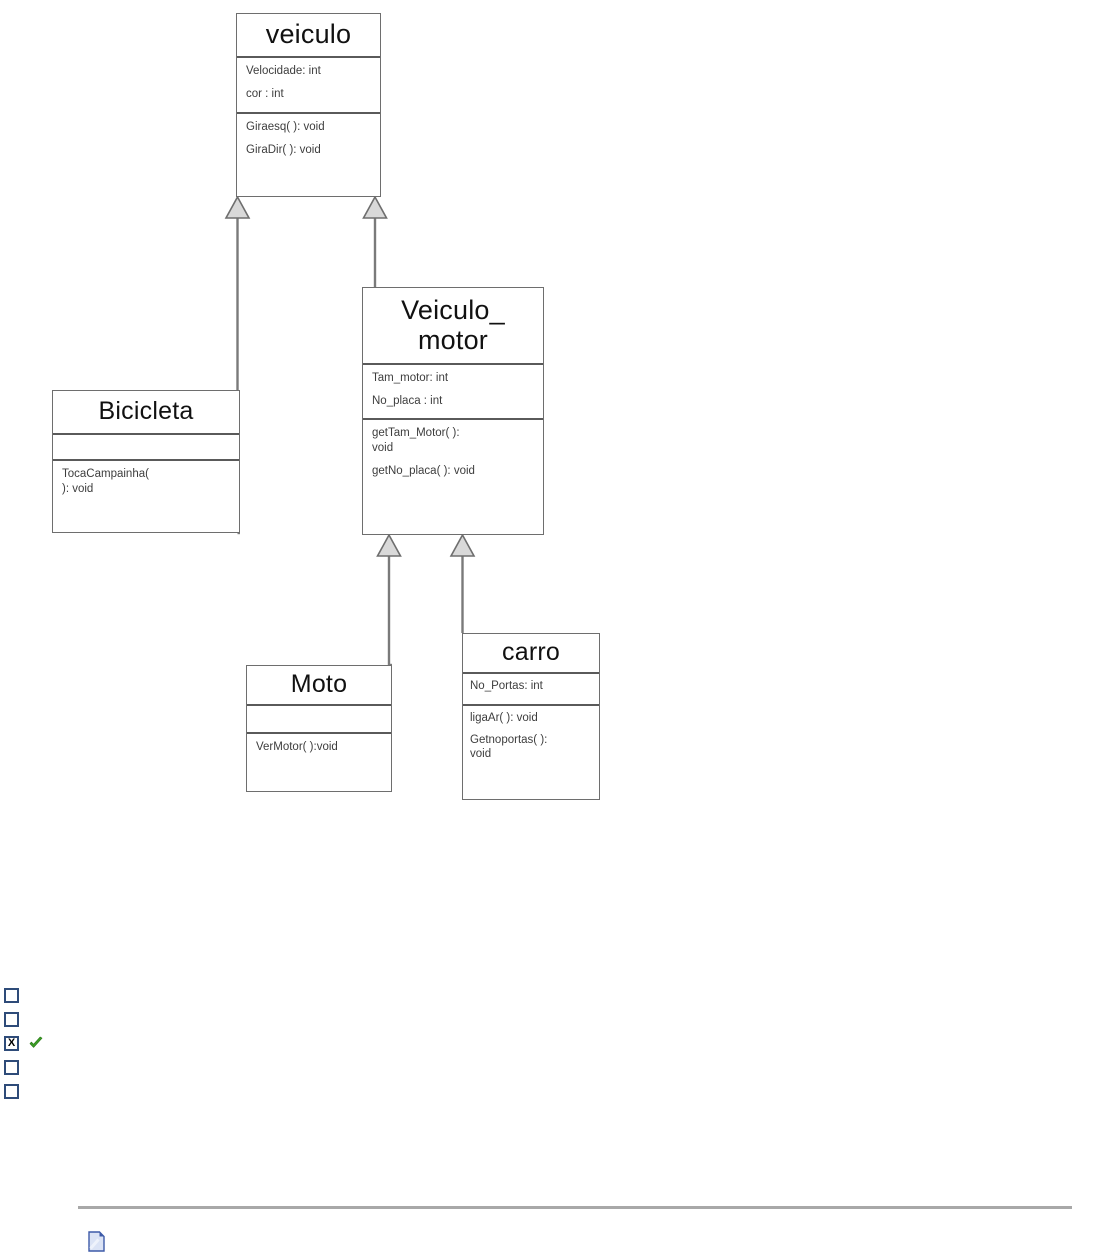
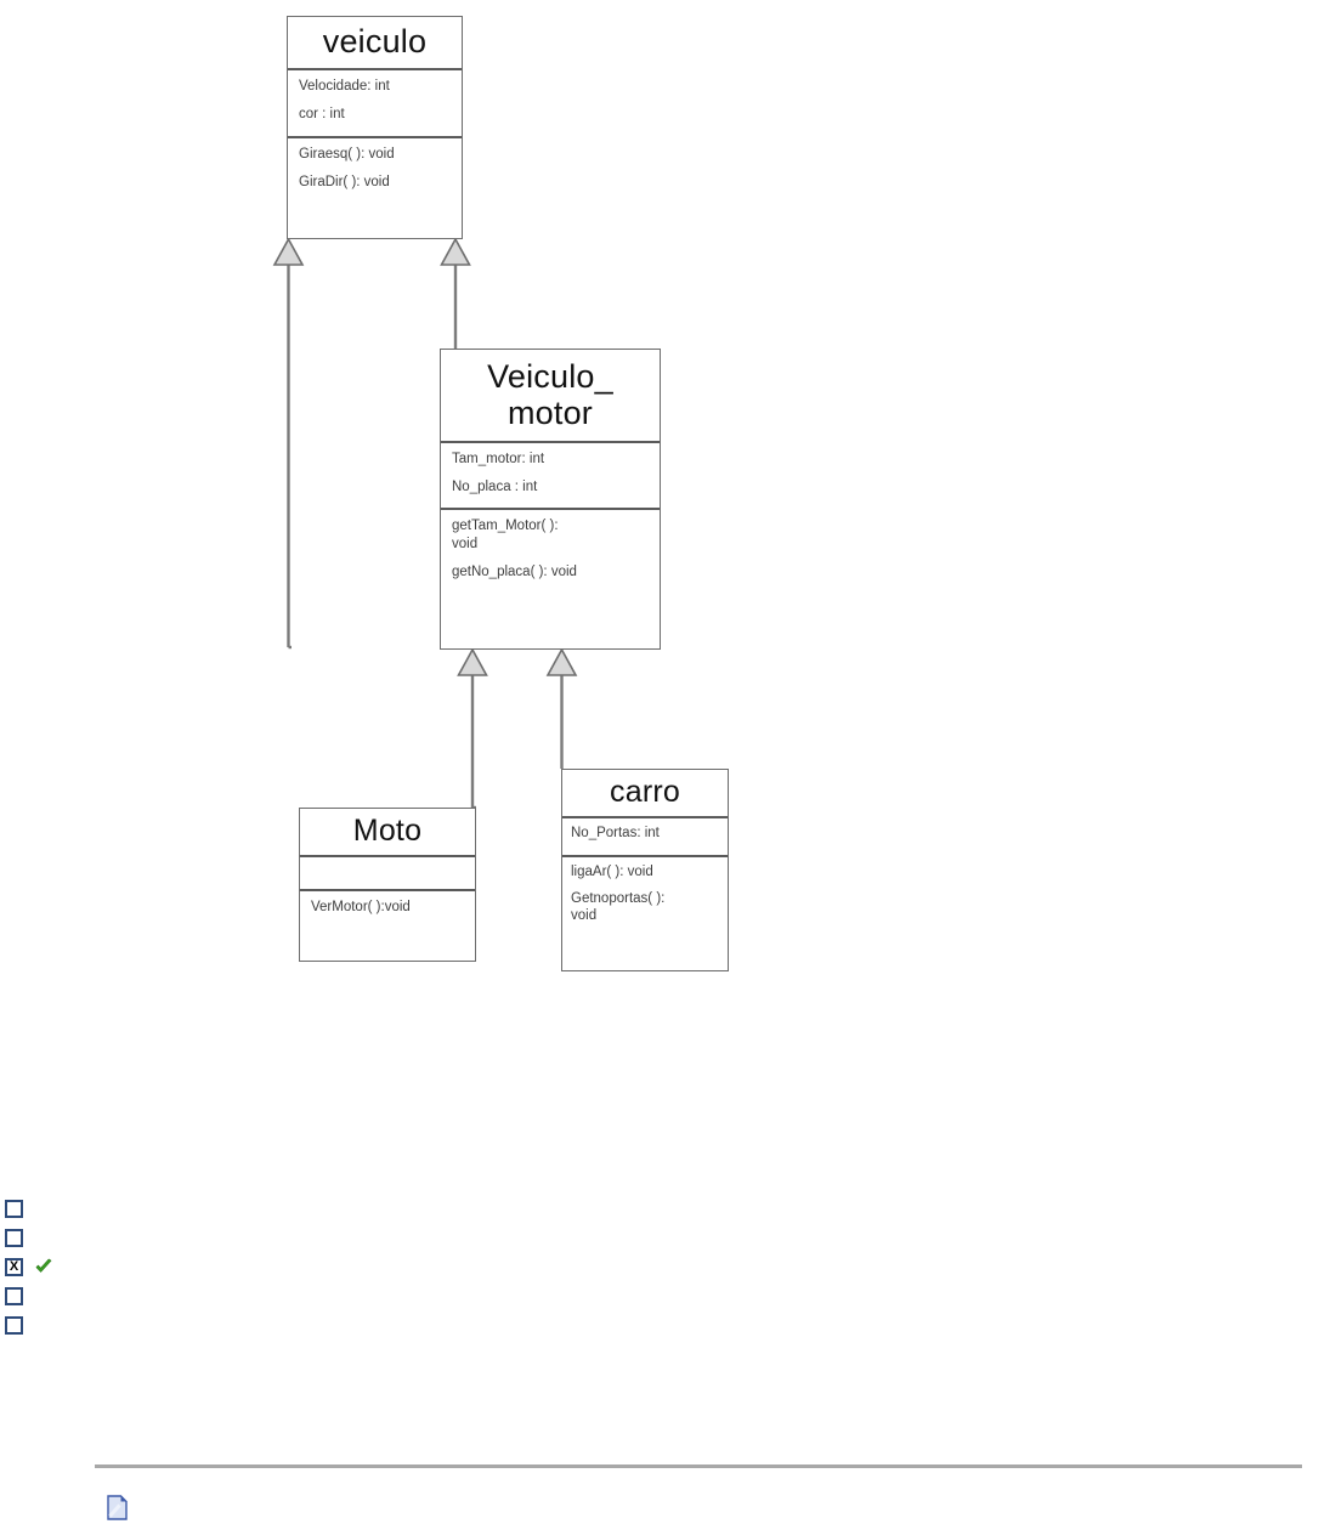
  veiculo
  Velocidade: int
  cor : int
  Giraesq( ): void
  GiraDir( ): void
  Veiculo_
  motor
  Tam_motor: int
  No_placa : int
  getTam_Motor( ):
  void
  getNo_placa( ): void
- Bicicleta
- TocaCampainha(
- ): void
  Moto
  VerMotor( ):void
  carro
  No_Portas: int
  ligaAr( ): void
  Getnoportas( ):
  void
  X
